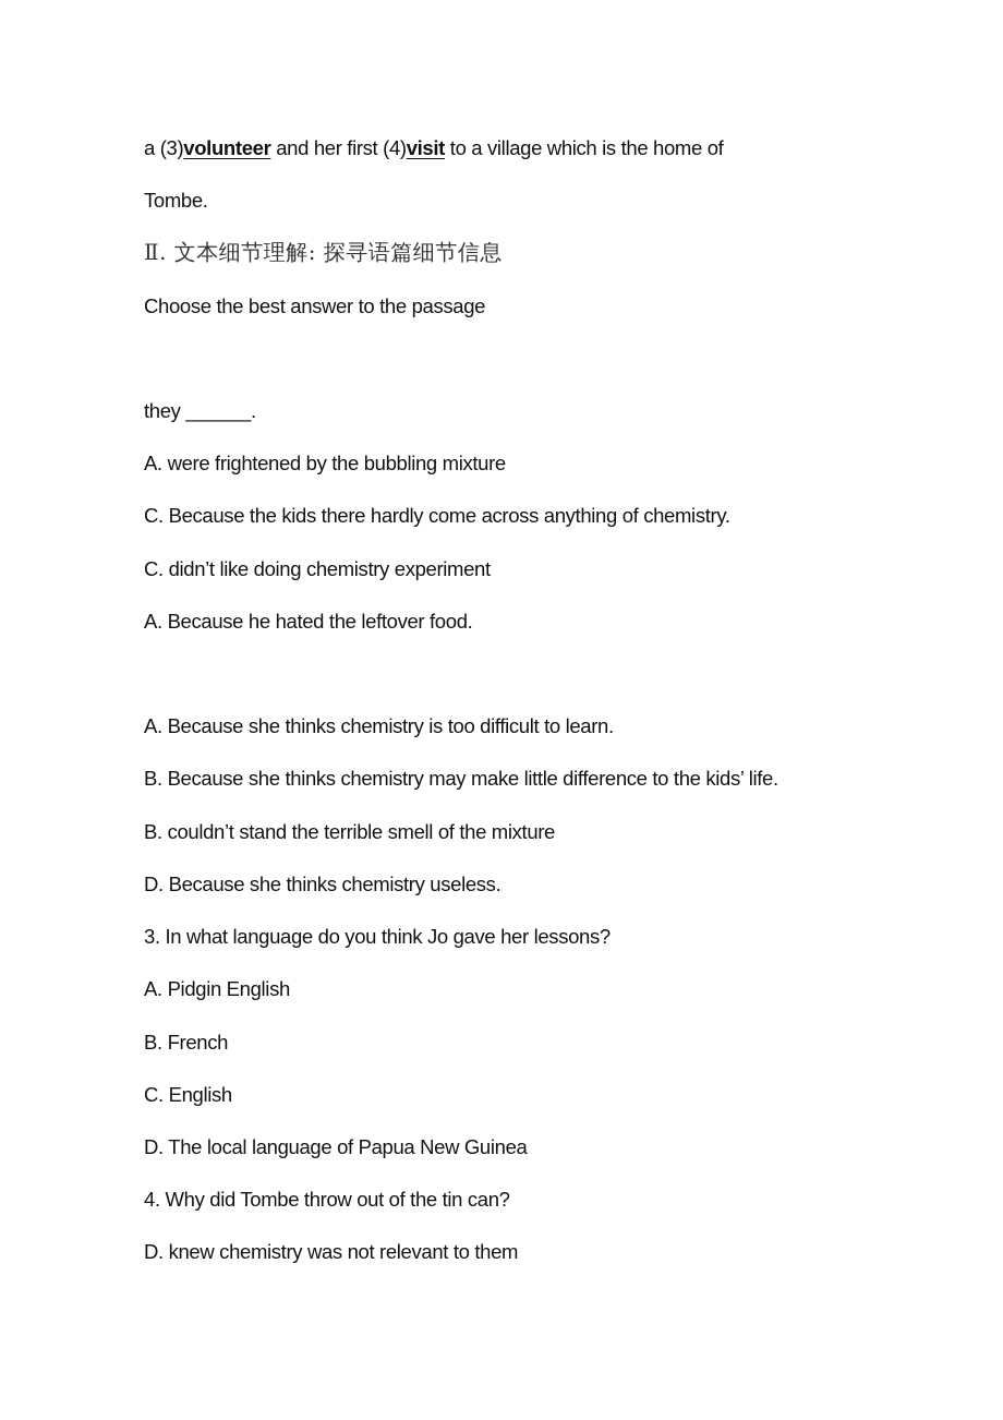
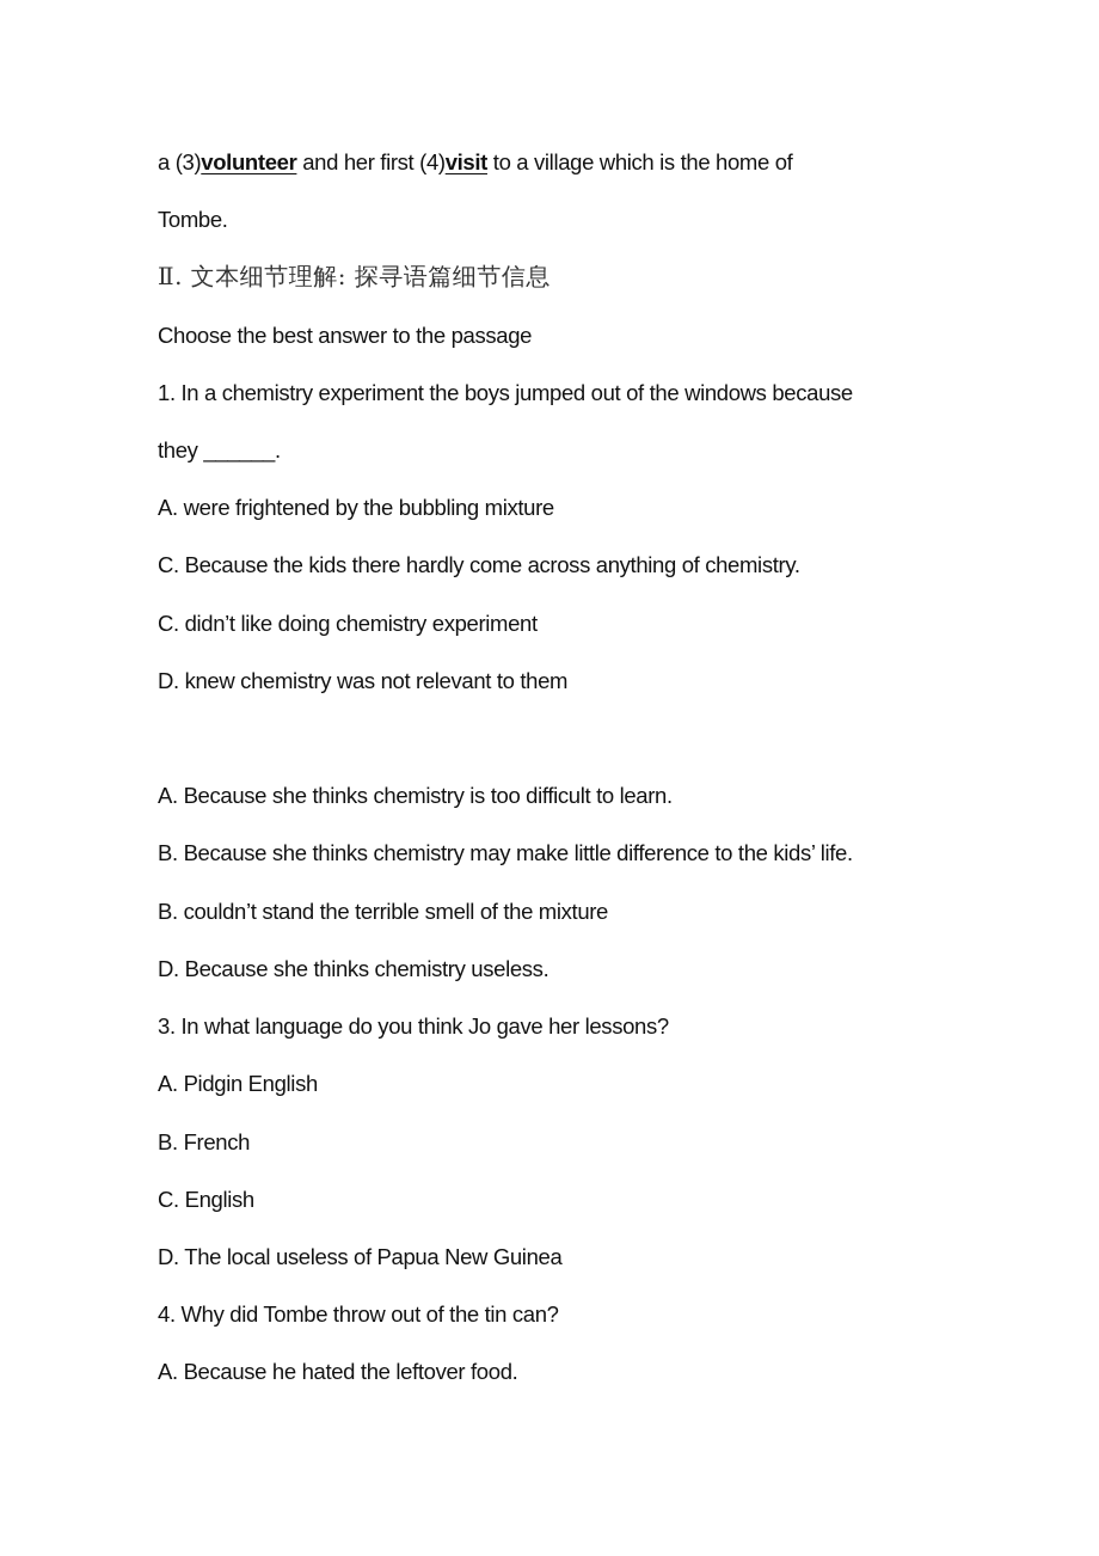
  a (3)volunteer and her first (4)visit to a village which is the home of
  Tombe.
  Ⅱ. 文本细节理解: 探寻语篇细节信息
  Choose the best answer to the passage
+ 1. In a chemistry experiment the boys jumped out of the windows because
  they ______.
  A. were frightened by the bubbling mixture
  C. Because the kids there hardly come across anything of chemistry.
  C. didn’t like doing chemistry experiment
- A. Because he hated the leftover food.
+ D. knew chemistry was not relevant to them
  A. Because she thinks chemistry is too difficult to learn.
  B. Because she thinks chemistry may make little difference to the kids’ life.
  B. couldn’t stand the terrible smell of the mixture
  D. Because she thinks chemistry useless.
  3. In what language do you think Jo gave her lessons?
  A. Pidgin English
  B. French
  C. English
- D. The local language of Papua New Guinea
+ D. The local useless of Papua New Guinea
  4. Why did Tombe throw out of the tin can?
- D. knew chemistry was not relevant to them
+ A. Because he hated the leftover food.
